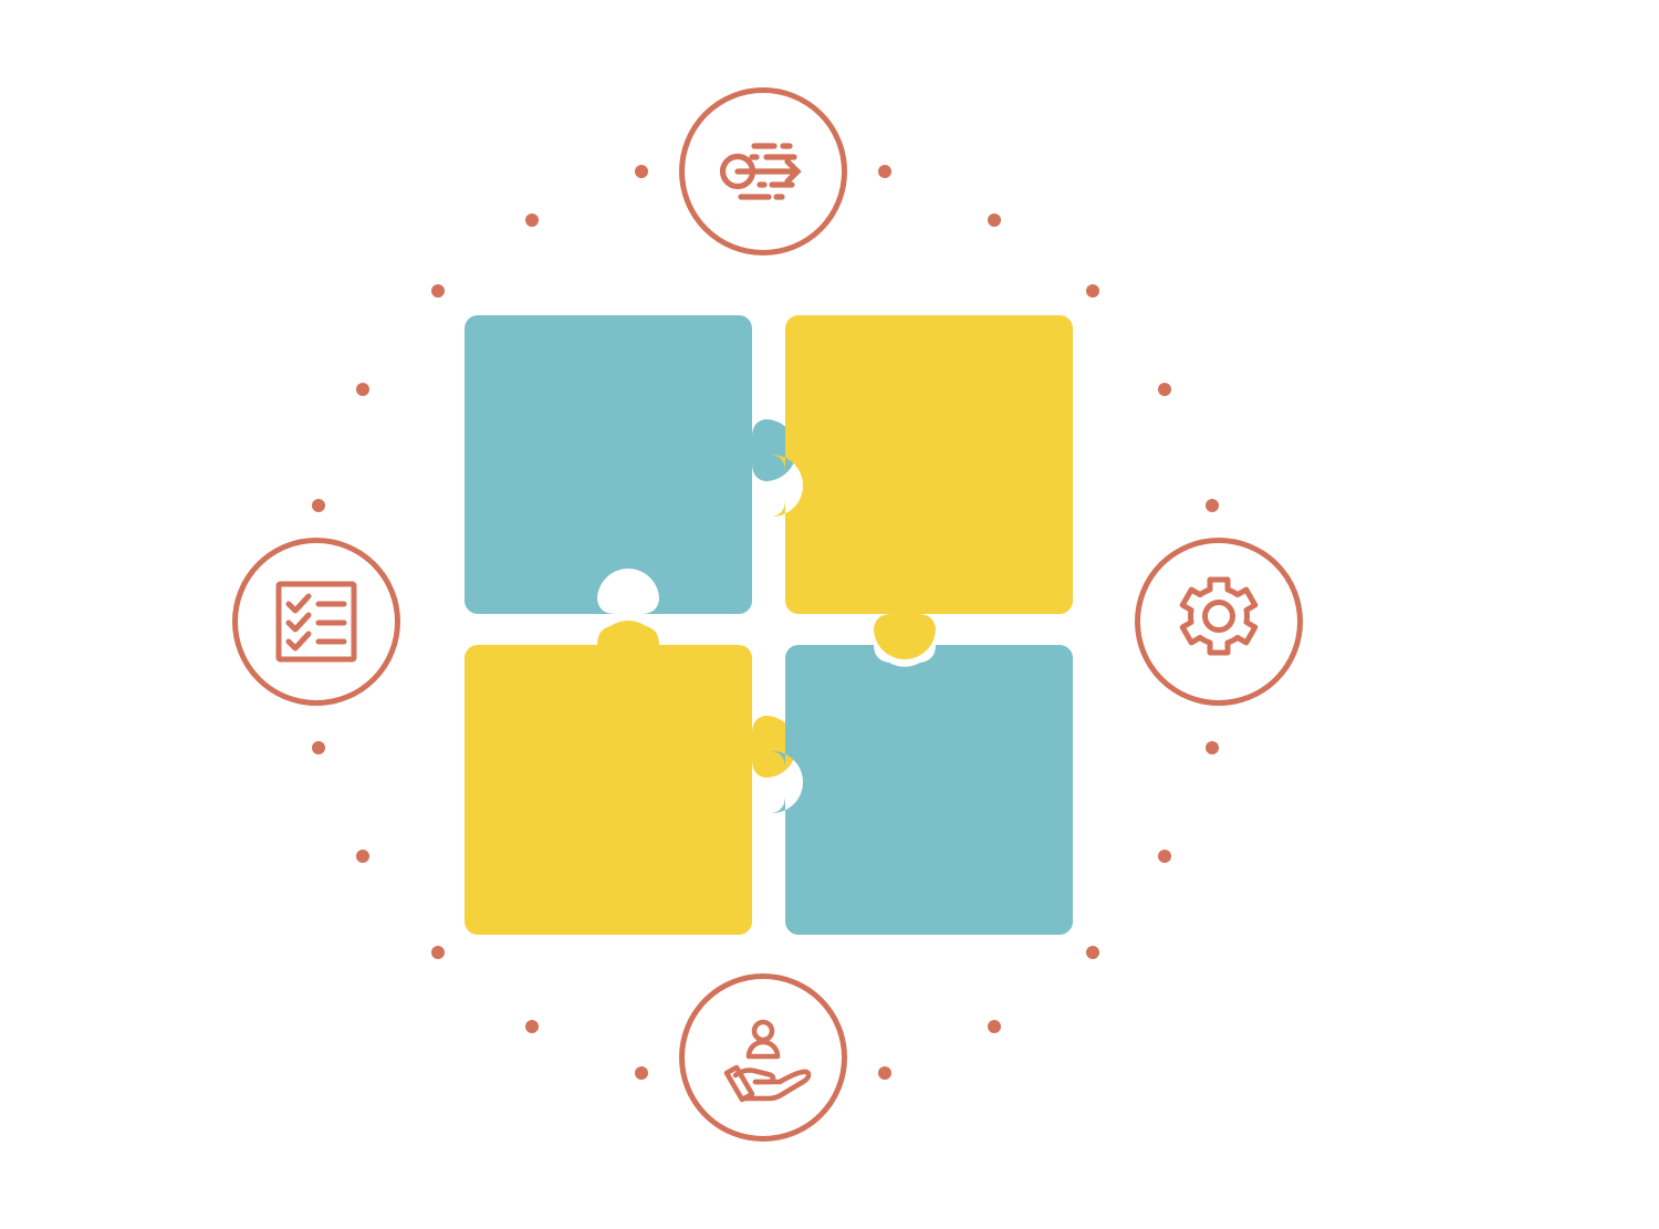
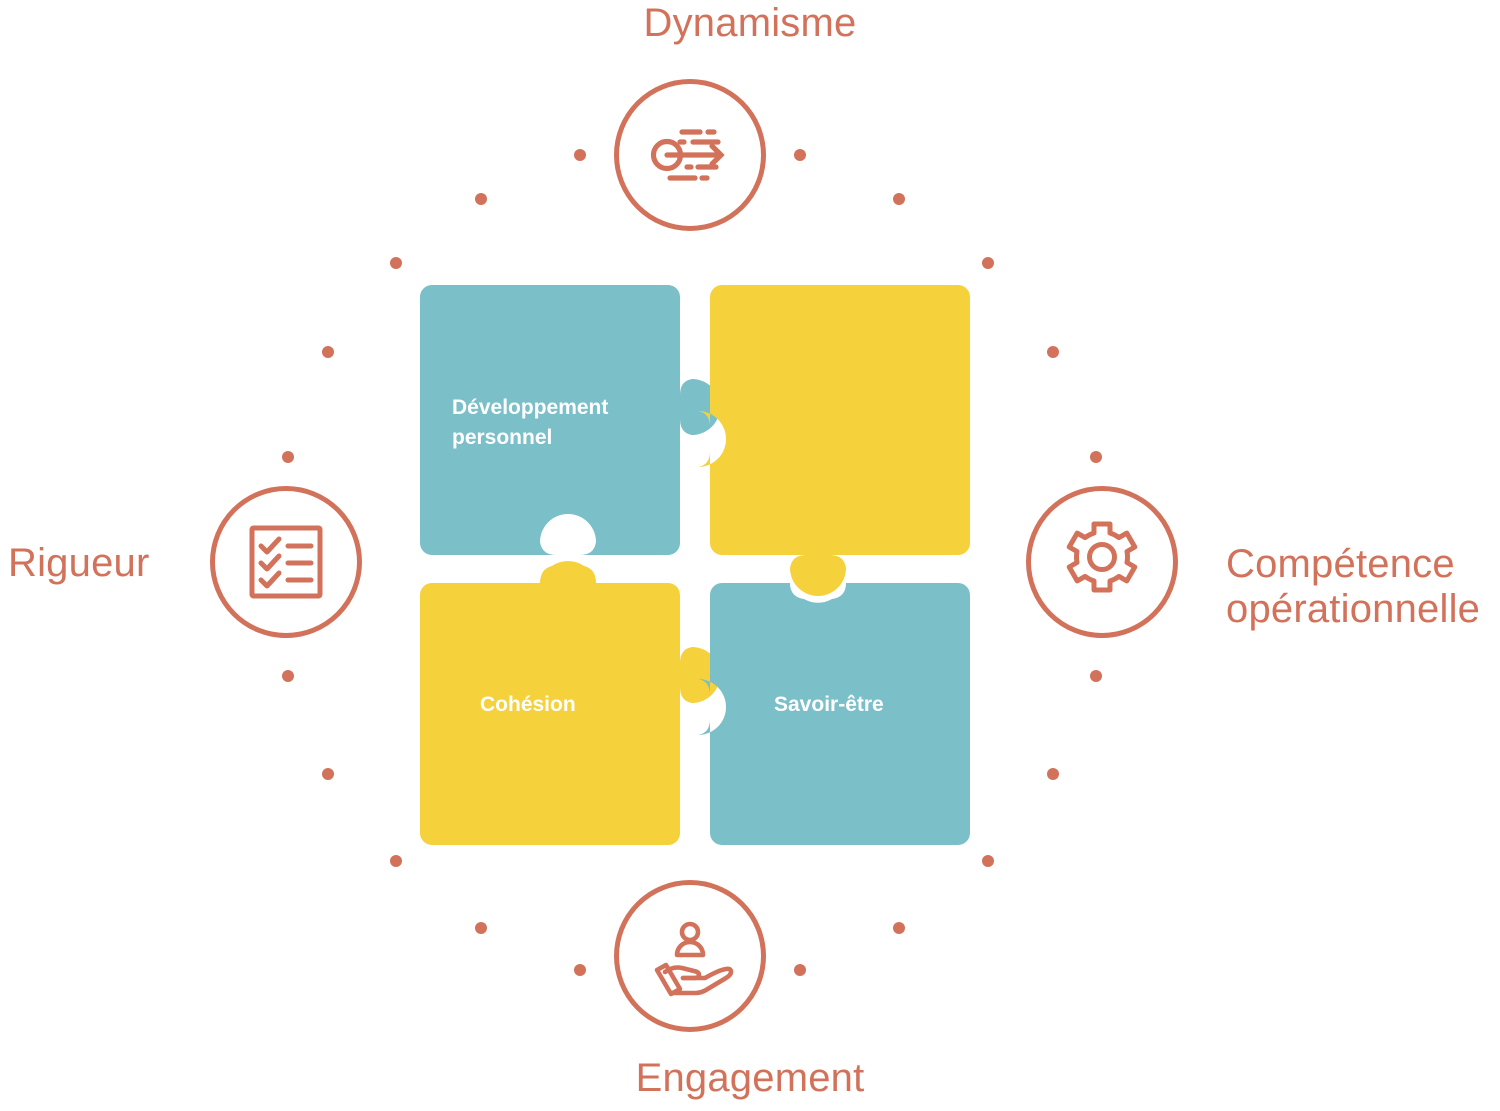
+ Développement
+ personnel
+ Cohésion
+ Savoir-être
+ Dynamisme
+ Compétence
+ opérationnelle
+ Engagement
+ Rigueur
